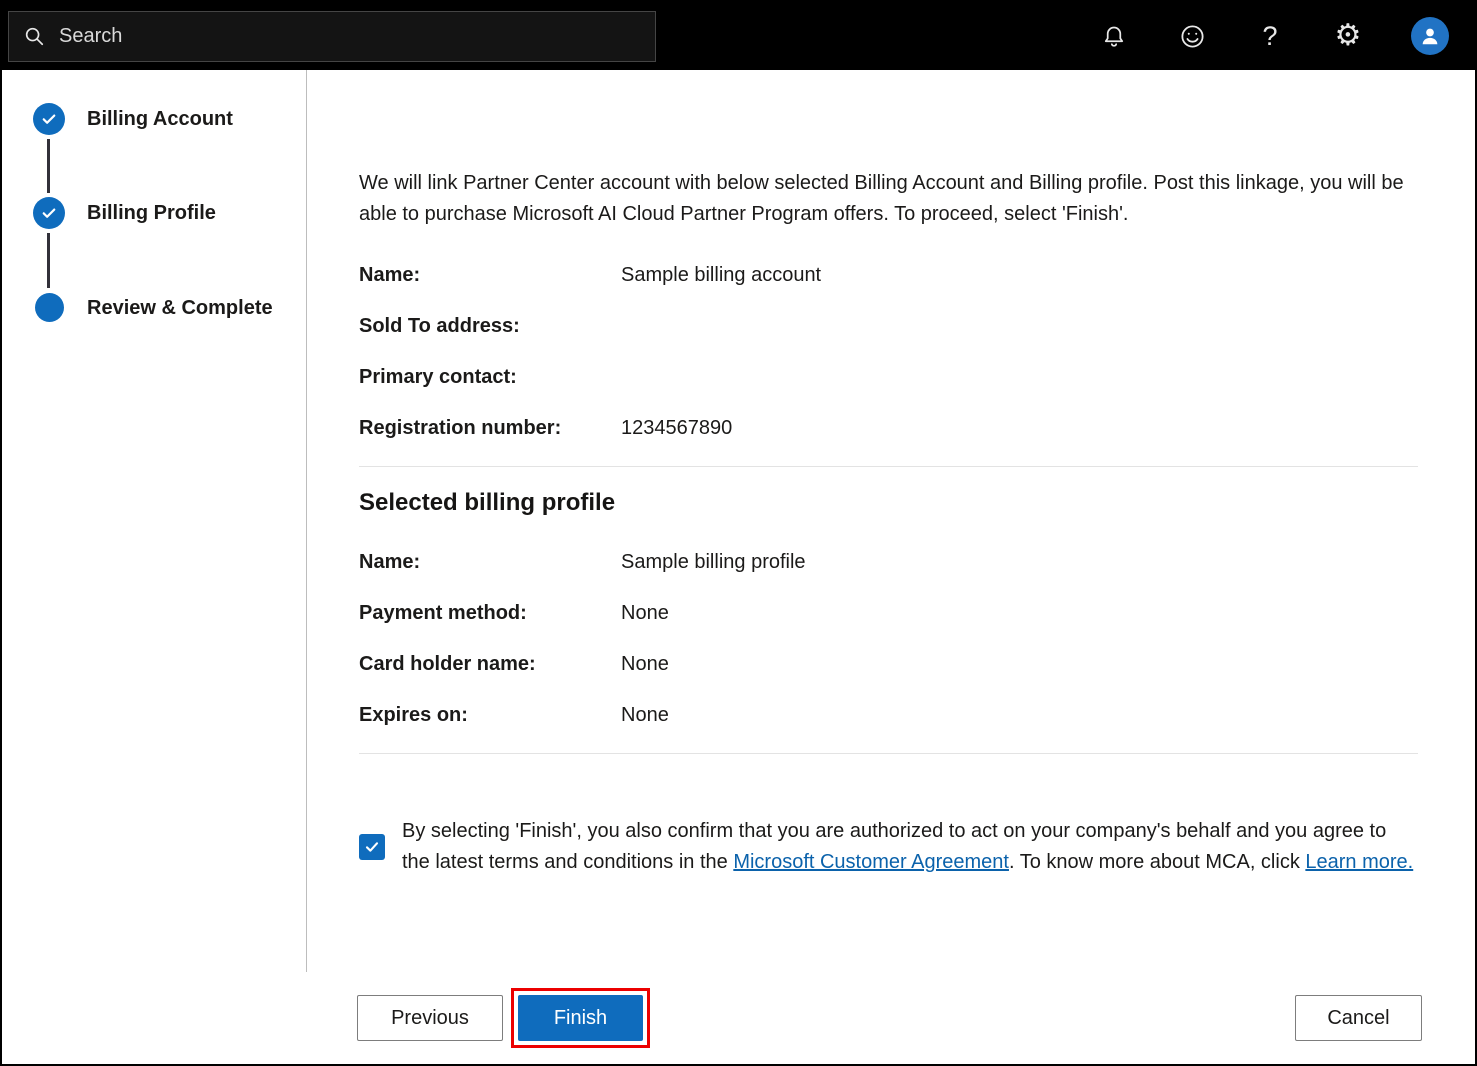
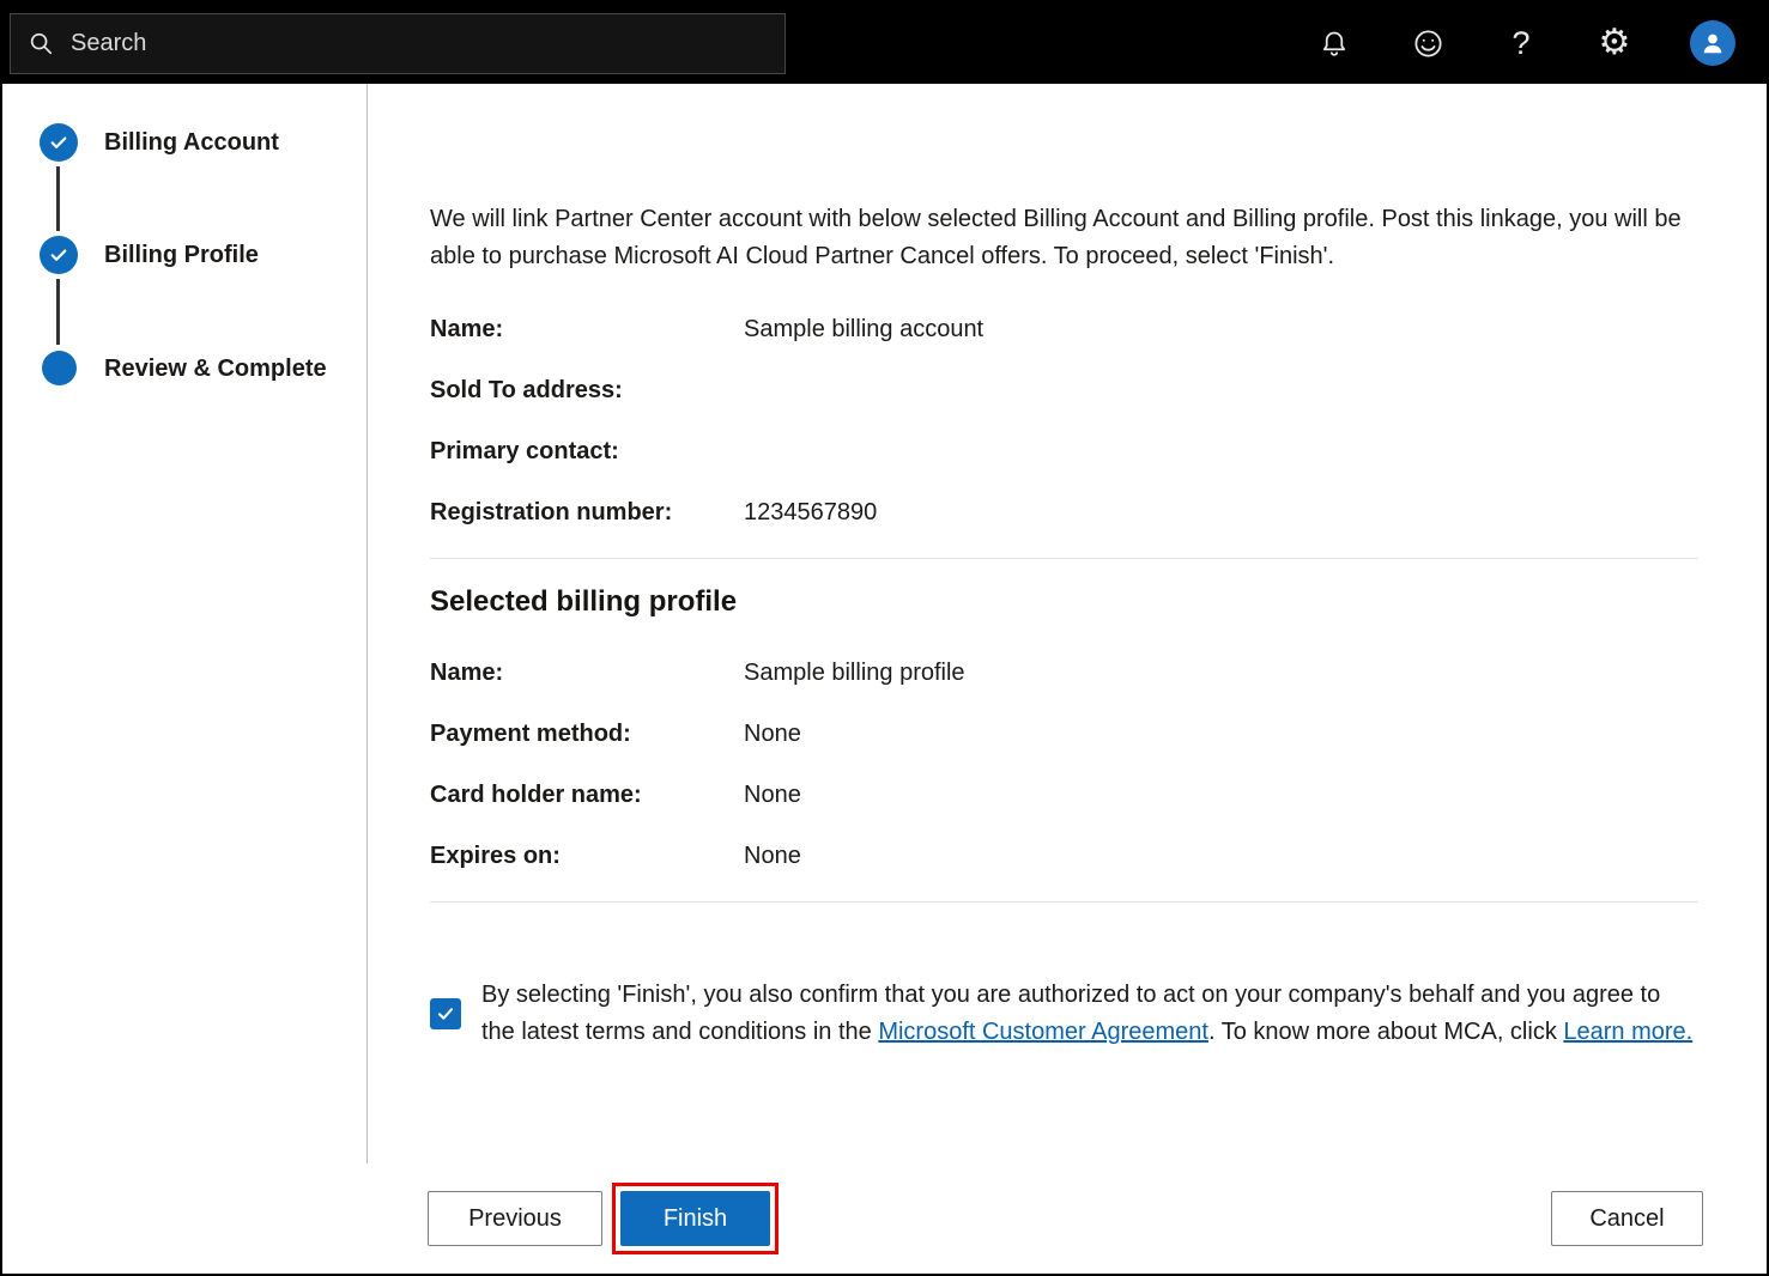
  Search
  ?
  ⚙
  Billing Account
  Billing Profile
  Review & Complete
- We will link Partner Center account with below selected Billing Account and Billing profile. Post this linkage, you will be able to purchase Microsoft AI Cloud Partner Program offers. To proceed, select 'Finish'.
+ We will link Partner Center account with below selected Billing Account and Billing profile. Post this linkage, you will be able to purchase Microsoft AI Cloud Partner Cancel offers. To proceed, select 'Finish'.
  Name:
  Sample billing account
  Sold To address:
  Primary contact:
  Registration number:
  1234567890
  Selected billing profile
  Name:
  Sample billing profile
  Payment method:
  None
  Card holder name:
  None
  Expires on:
  None
  By selecting 'Finish', you also confirm that you are authorized to act on your company's behalf and you agree to the latest terms and conditions in the Microsoft Customer Agreement. To know more about MCA, click Learn more.
  Previous
  Finish
  Cancel
